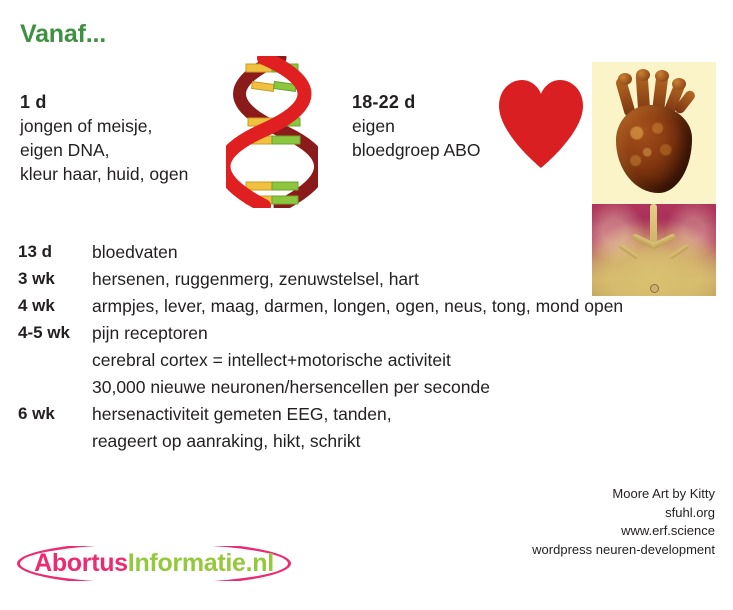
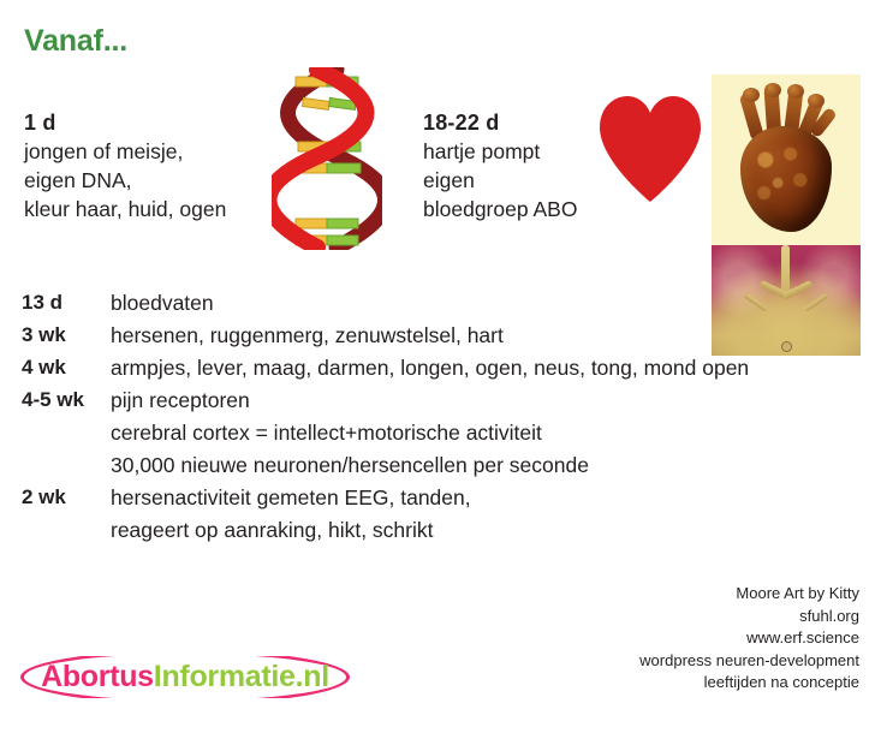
  Vanaf...
  1 d
  jongen of meisje,
  eigen DNA,
  kleur haar, huid, ogen
  18-22 d
+ hartje pompt
  eigen
  bloedgroep ABO
  13 d
  bloedvaten
  3 wk
  hersenen, ruggenmerg, zenuwstelsel, hart
  4 wk
  armpjes, lever, maag, darmen, longen, ogen, neus, tong, mond open
  4-5 wk
  pijn receptoren
  cerebral cortex = intellect+motorische activiteit
  30,000 nieuwe neuronen/hersencellen per seconde
- 6 wk
+ 2 wk
  hersenactiviteit gemeten EEG, tanden,
  reageert op aanraking, hikt, schrikt
  Moore Art by Kitty
  sfuhl.org
  www.erf.science
  wordpress neuren-development
+ leeftijden na conceptie
  AbortusInformatie.nl
